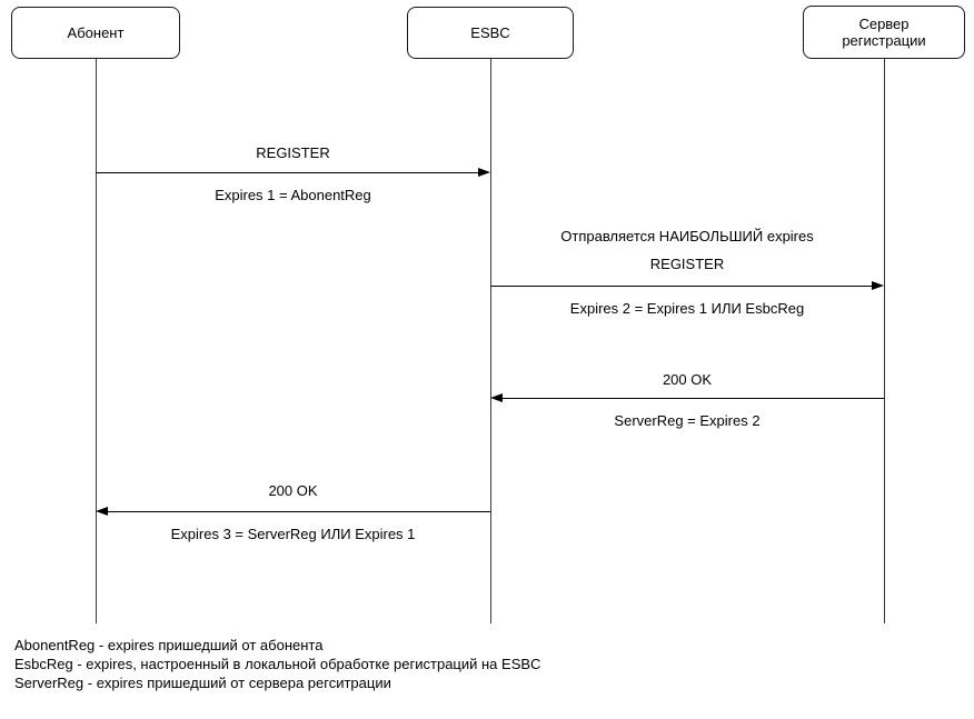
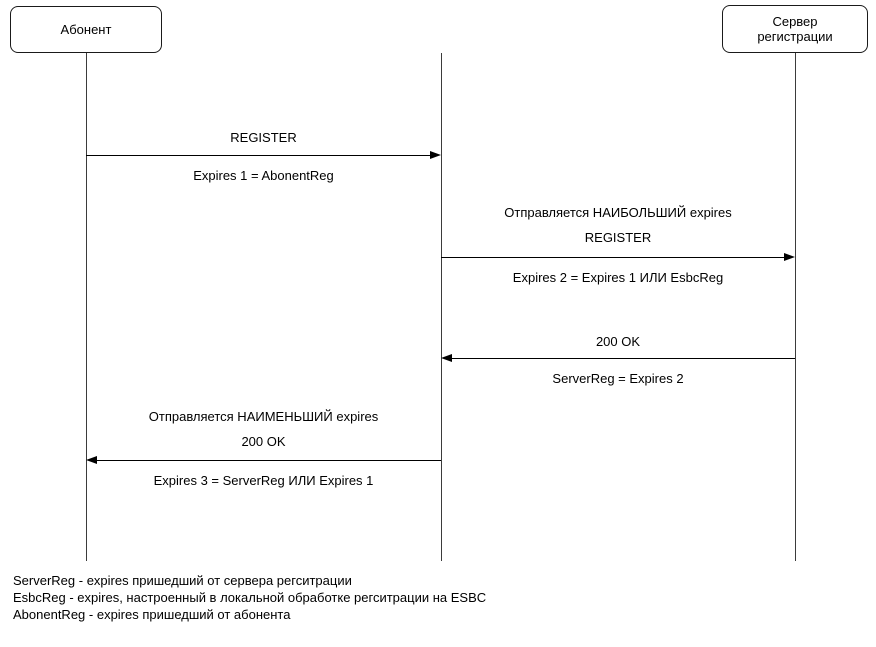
  Абонент
- ESBC
  Сервер регистрации
  REGISTER
  Expires 1 = AbonentReg
  Отправляется НАИБОЛЬШИЙ expires
  REGISTER
  Expires 2 = Expires 1 ИЛИ EsbcReg
  200 OK
  ServerReg = Expires 2
+ Отправляется НАИМЕНЬШИЙ expires
  200 OK
  Expires 3 = ServerReg ИЛИ Expires 1
- AbonentReg - expires пришедший от абонента
+ ServerReg - expires пришедший от сервера регситрации
- EsbcReg - expires, настроенный в локальной обработке регистраций на ESBC
+ EsbcReg - expires, настроенный в локальной обработке регситрации на ESBC
- ServerReg - expires пришедший от сервера регситрации
+ AbonentReg - expires пришедший от абонента
